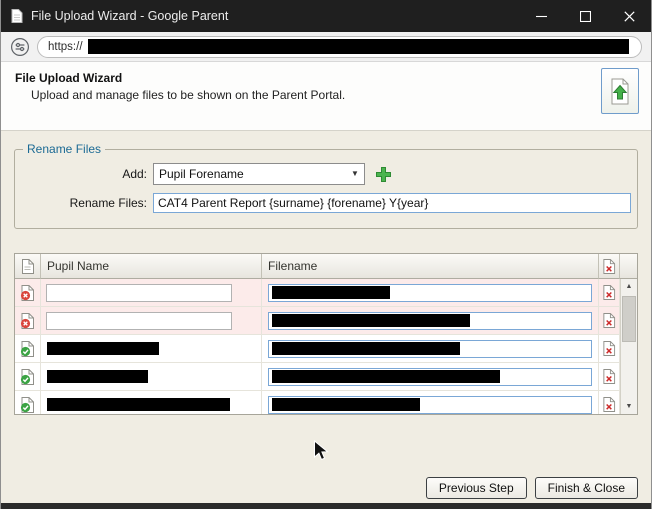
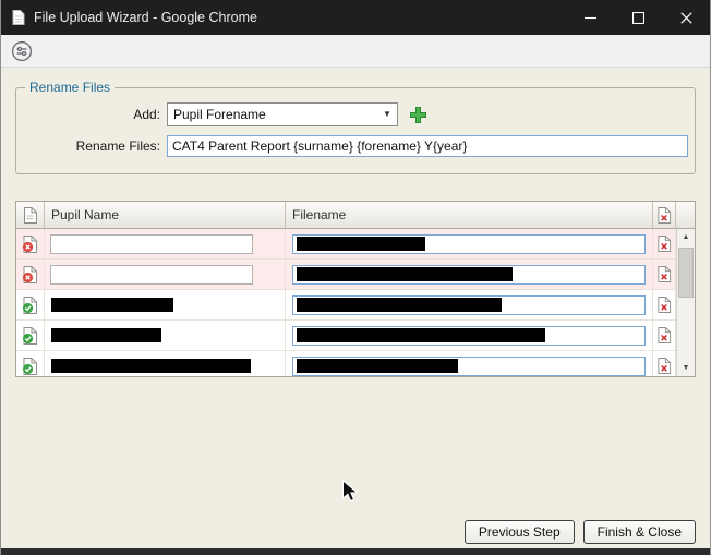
- File Upload Wizard - Google Parent
+ File Upload Wizard - Google Chrome
- https://
- File Upload Wizard
- Upload and manage files to be shown on the Parent Portal.
  Rename Files
  Add:
  Pupil Forename
  ▼
  Rename Files:
  CAT4 Parent Report {surname} {forename} Y{year}
  Pupil Name
  Filename
  Previous Step
  Finish & Close
